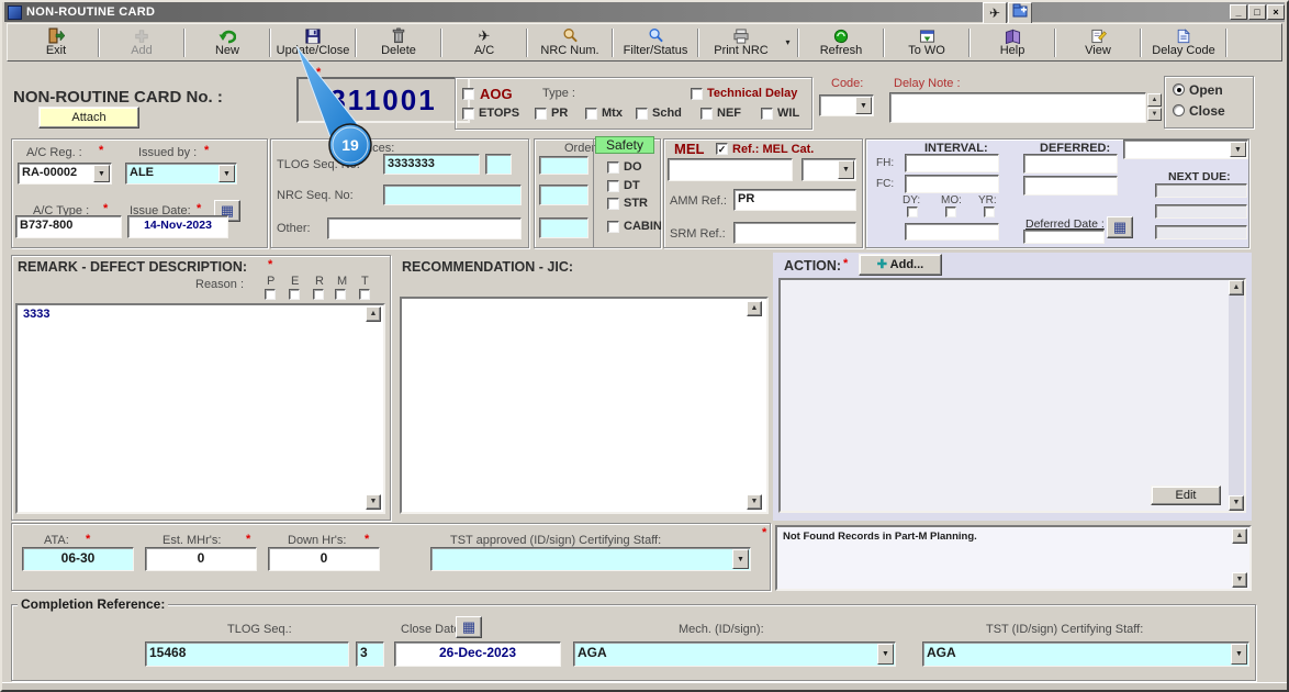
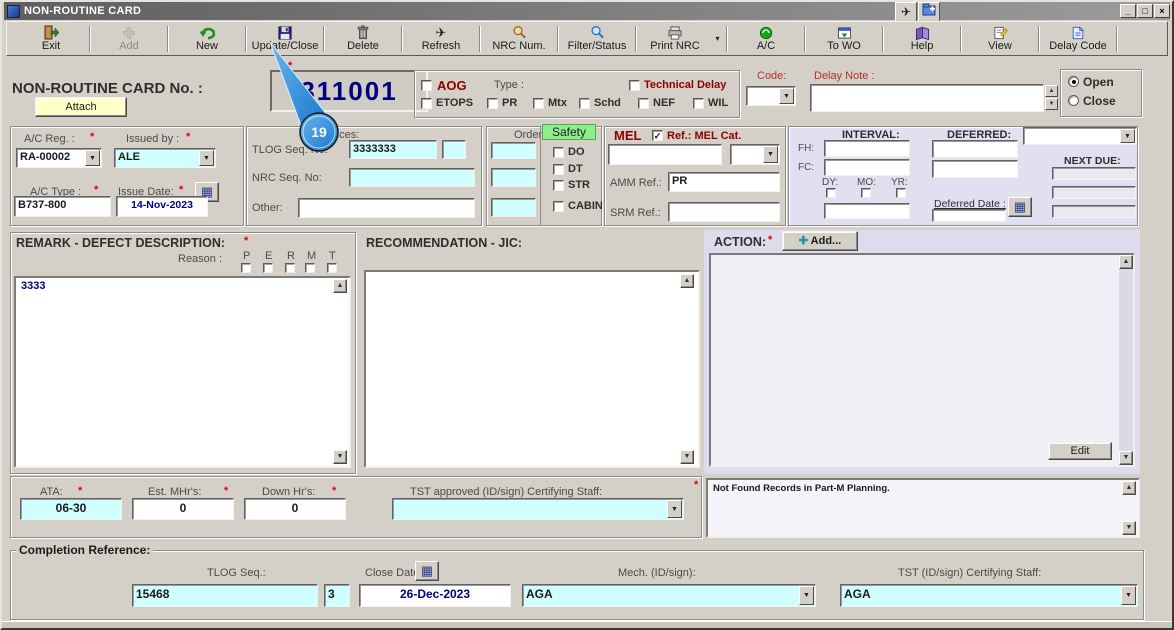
  NON-ROUTINE CARD
  ✈
  _
  □
  ×
  Exit
  Add
  New
  Update/Close
  Delete
  ✈
- A/C
+ Refresh
  NRC Num.
  Filter/Status
  Print NRC
  ▾
- Refresh
+ A/C
  To WO
  Help
  View
  Delay Code
  NON-ROUTINE CARD No. :
  *
  Attach
  11001
  AOG
  Type :
  Technical Delay
  ETOPS
  PR
  Mtx
  Schd
  NEF
  WIL
  Code:
  Delay Note :
  Open
  Close
  A/C Reg. :
  *
  RA-00002
  Issued by :
  *
  ALE
  A/C Type :
  *
  B737-800
  Issue Date:
  *
  ▦
  14-Nov-2023
  TLOG Seq.
  3333333
  NRC Seq. No:
  Other:
  Order
  Safety
  DO
  DT
  STR
  CABIN
  MEL
  ✓
  Ref.: MEL Cat.
  AMM Ref.:
  PR
  SRM Ref.:
  INTERVAL:
  DEFERRED:
  FH:
  FC:
  NEXT DUE:
  DY:
  MO:
  YR:
  Deferred Date :
  ▦
  REMARK - DEFECT DESCRIPTION:
  *
  Reason :
  P
  E
  R
  M
  T
  3333
  RECOMMENDATION - JIC:
  ACTION:
  *
  ✚ Add...
  Edit
  ATA:
  *
  06-30
  Est. MHr's:
  *
  0
  Down Hr's:
  *
  0
  TST approved (ID/sign) Certifying Staff:
  *
  Not Found Records in Part-M Planning.
  Completion Reference:
  TLOG Seq.:
  15468
  3
  Close Dat
  ▦
  26-Dec-2023
  Mech. (ID/sign):
  AGA
  TST (ID/sign) Certifying Staff:
  AGA
  19
